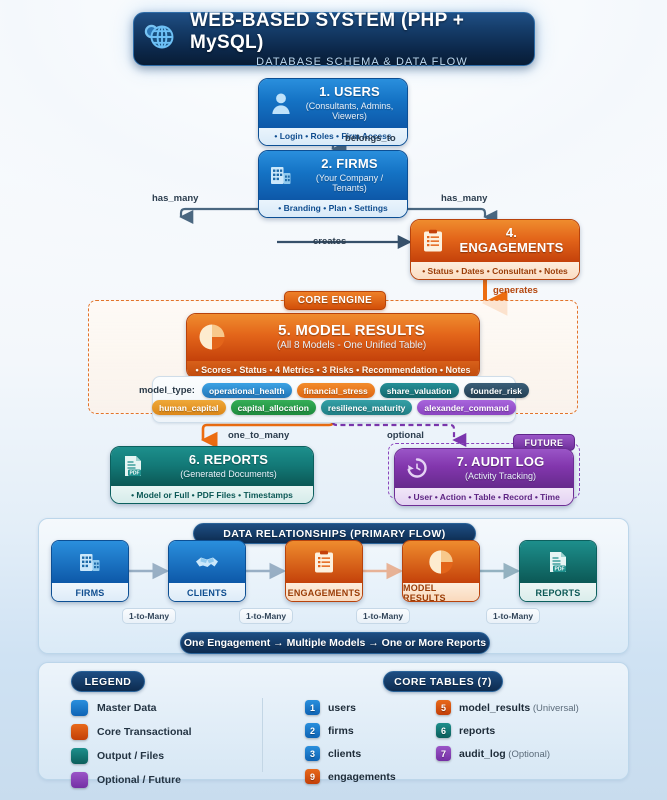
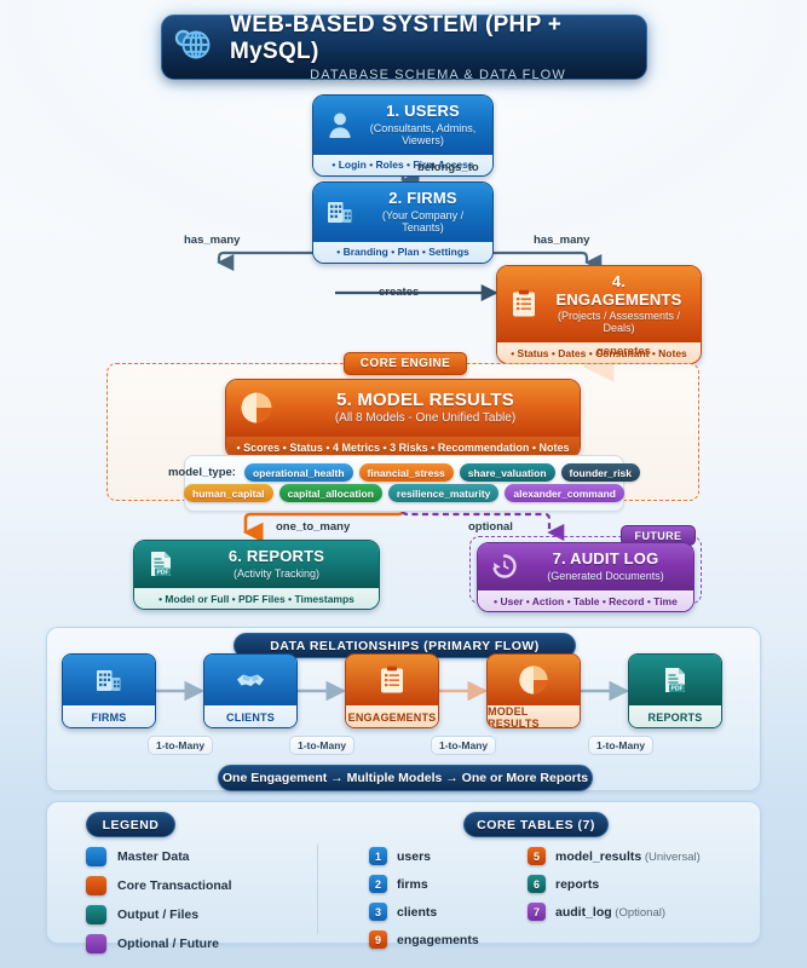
  WEB-BASED SYSTEM (PHP + MySQL)
  DATABASE SCHEMA & DATA FLOW
  1. USERS
  (Consultants, Admins, Viewers)
  • Login • Roles • Firm Access
  2. FIRMS
  (Your Company / Tenants)
  • Branding • Plan • Settings
  belongs_to
  has_many
  has_many
  4. ENGAGEMENTS
+ (Projects / Assessments / Deals)
  • Status • Dates • Consultant • Notes
  creates
  generates
  CORE ENGINE
  5. MODEL RESULTS
  (All 8 Models - One Unified Table)
  • Scores • Status • 4 Metrics • 3 Risks • Recommendation • Notes
  model_type:
  operational_health
  financial_stress
  share_valuation
  founder_risk
  human_capital
  capital_allocation
  resilience_maturity
  alexander_command
  one_to_many
  optional
  6. REPORTS
- (Generated Documents)
+ (Activity Tracking)
  • Model or Full • PDF Files • Timestamps
  FUTURE
  7. AUDIT LOG
- (Activity Tracking)
+ (Generated Documents)
  • User • Action • Table • Record • Time
  DATA RELATIONSHIPS (PRIMARY FLOW)
  FIRMS
  CLIENTS
  ENGAGEMENTS
  MODEL RESULTS
  REPORTS
  1-to-Many
  1-to-Many
  1-to-Many
  1-to-Many
  One Engagement → Multiple Models → One or More Reports
  LEGEND
  CORE TABLES (7)
  Master Data
  Core Transactional
  Output / Files
  Optional / Future
  1
  users
  2
  firms
  3
  clients
  9
  engagements
  5
  model_results (Universal)
  6
  reports
  7
  audit_log (Optional)
